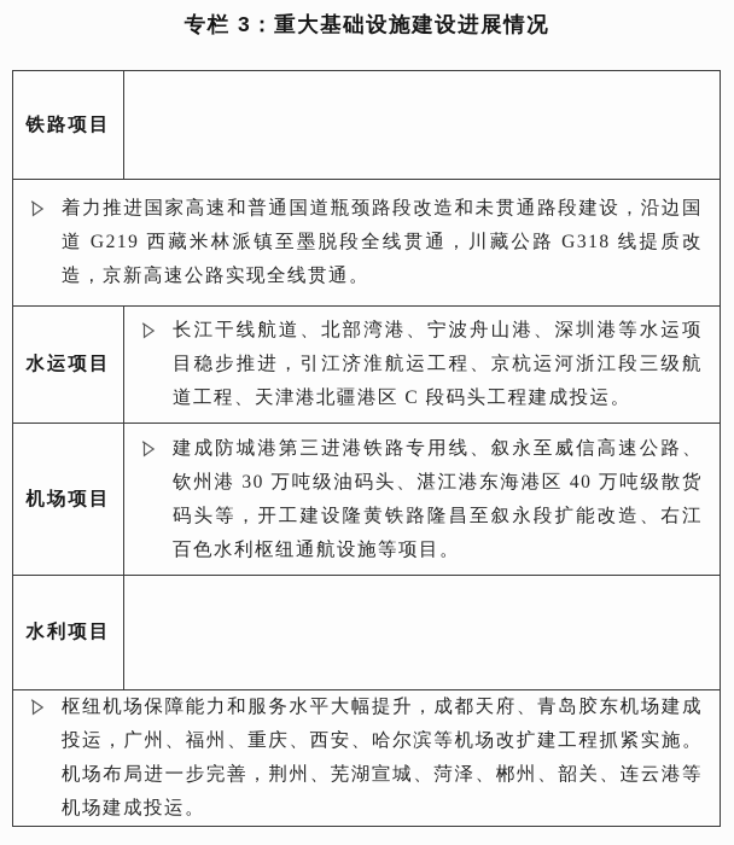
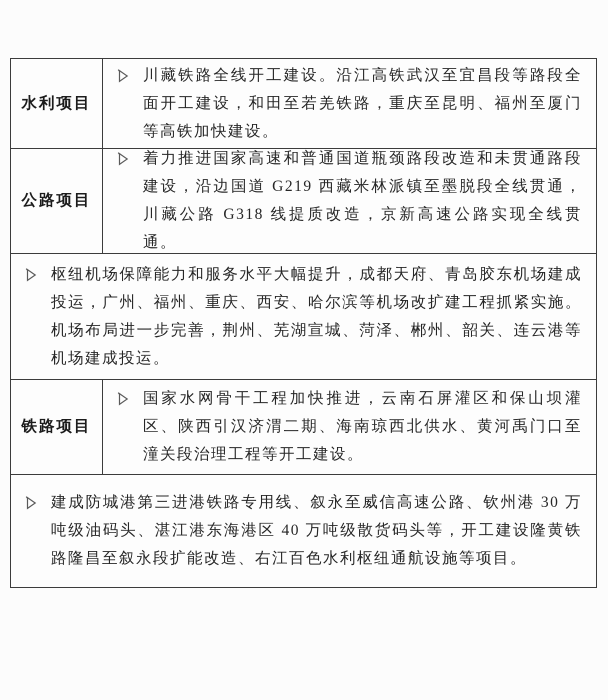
- 专栏 3：重大基础设施建设进展情况
- 铁路项目
+ 水利项目
+ 川藏铁路全线开工建设。沿江高铁武汉至宜昌段等路段全面开工建设，和田至若羌铁路，重庆至昆明、福州至厦门等高铁加快建设。
+ 公路项目
  着力推进国家高速和普通国道瓶颈路段改造和未贯通路段建设，沿边国道 G219 西藏米林派镇至墨脱段全线贯通，川藏公路 G318 线提质改造，京新高速公路实现全线贯通。
- 水运项目
- 长江干线航道、北部湾港、宁波舟山港、深圳港等水运项目稳步推进，引江济淮航运工程、京杭运河浙江段三级航道工程、天津港北疆港区 C 段码头工程建成投运。
- 机场项目
- 建成防城港第三进港铁路专用线、叙永至威信高速公路、钦州港 30 万吨级油码头、湛江港东海港区 40 万吨级散货码头等，开工建设隆黄铁路隆昌至叙永段扩能改造、右江百色水利枢纽通航设施等项目。
+ 枢纽机场保障能力和服务水平大幅提升，成都天府、青岛胶东机场建成投运，广州、福州、重庆、西安、哈尔滨等机场改扩建工程抓紧实施。机场布局进一步完善，荆州、芜湖宣城、菏泽、郴州、韶关、连云港等机场建成投运。
- 水利项目
+ 铁路项目
+ 国家水网骨干工程加快推进，云南石屏灌区和保山坝灌区、陕西引汉济渭二期、海南琼西北供水、黄河禹门口至潼关段治理工程等开工建设。
- 枢纽机场保障能力和服务水平大幅提升，成都天府、青岛胶东机场建成投运，广州、福州、重庆、西安、哈尔滨等机场改扩建工程抓紧实施。机场布局进一步完善，荆州、芜湖宣城、菏泽、郴州、韶关、连云港等机场建成投运。
+ 建成防城港第三进港铁路专用线、叙永至威信高速公路、钦州港 30 万吨级油码头、湛江港东海港区 40 万吨级散货码头等，开工建设隆黄铁路隆昌至叙永段扩能改造、右江百色水利枢纽通航设施等项目。
